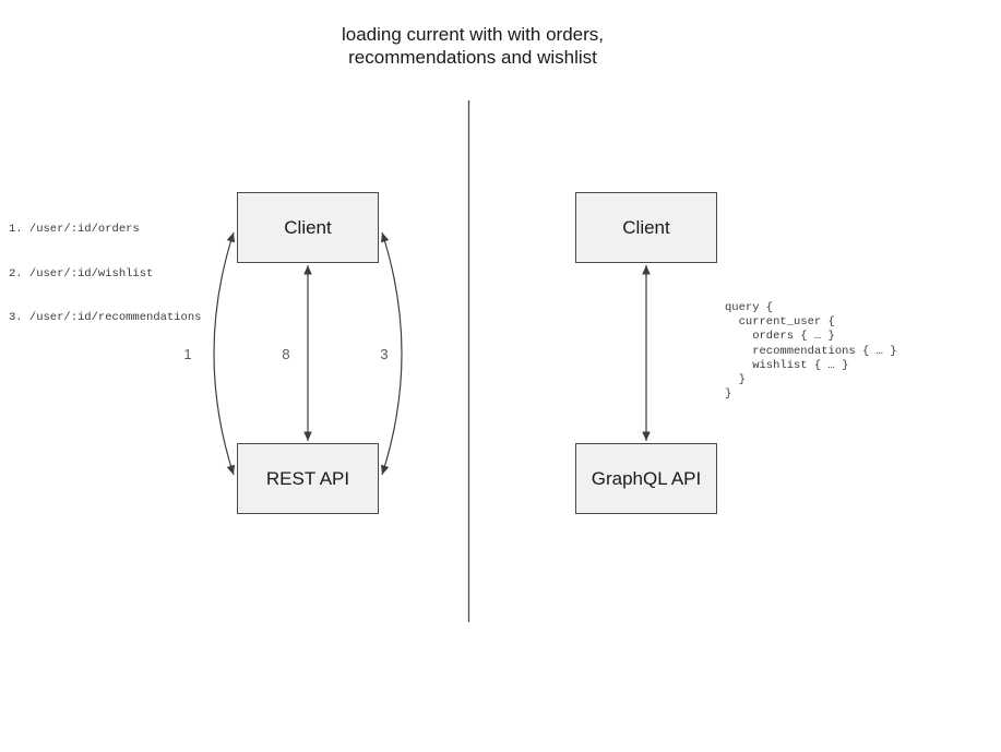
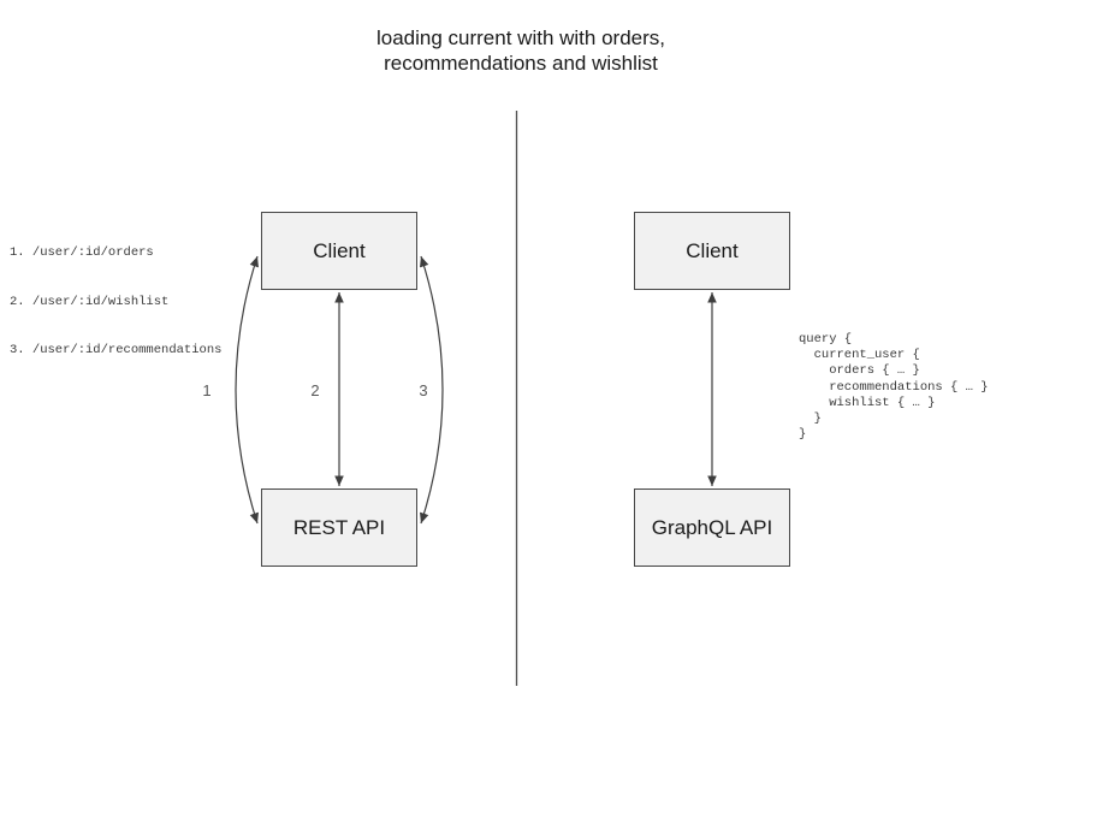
  loading current with with orders,
  recommendations and wishlist
  1. /user/:id/orders
  2. /user/:id/wishlist
  3. /user/:id/recommendations
  Client
  REST API
  1
- 8
+ 2
  3
  Client
  GraphQL API
  query {
  current_user {
  orders { … }
  recommendations { … }
  wishlist { … }
  }
  }
